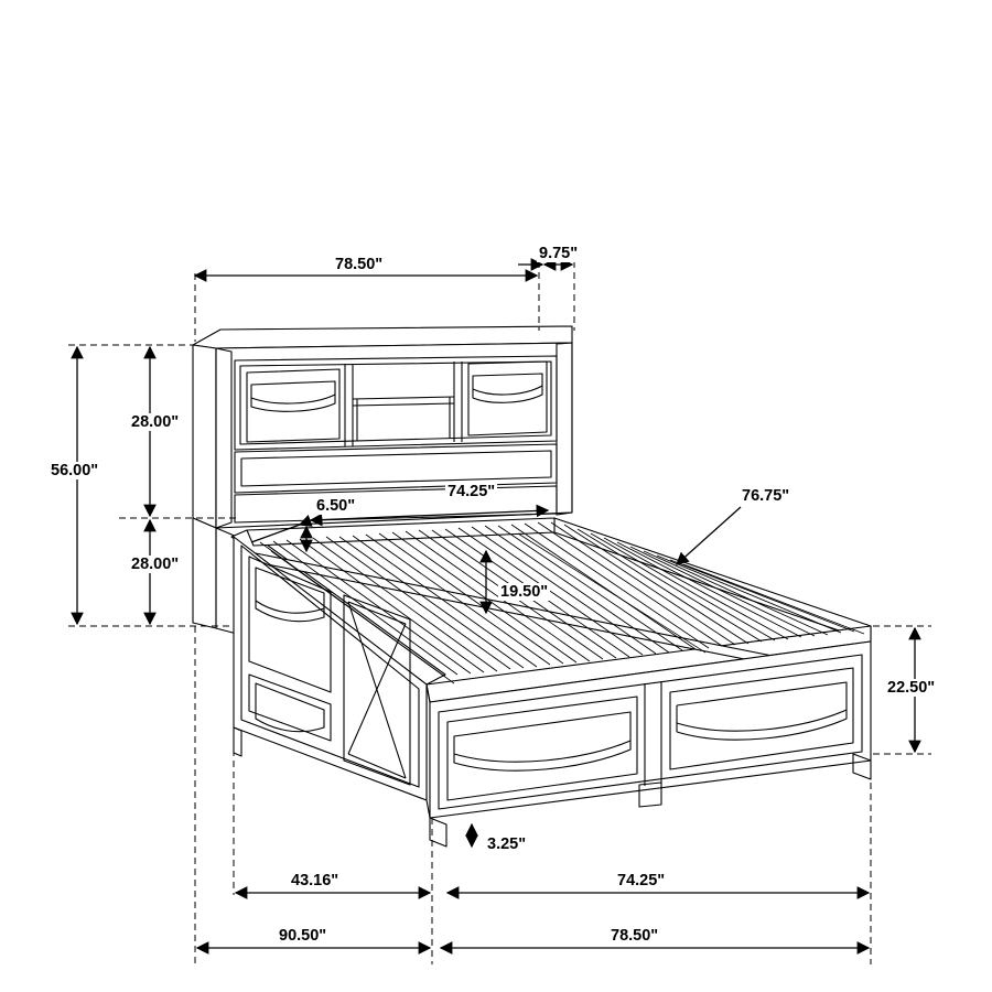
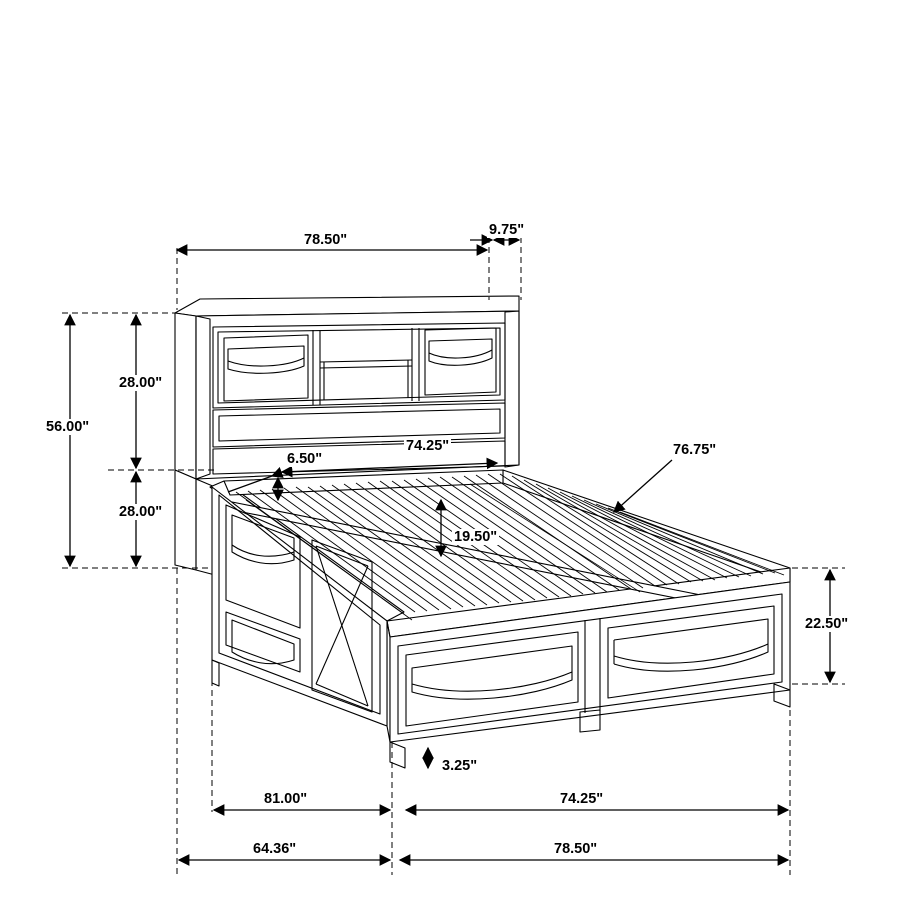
  78.50"
  9.75"
  28.00"
  28.00"
  56.00"
  74.25"
  6.50"
  19.50"
  76.75"
  22.50"
  3.25"
- 43.16"
+ 81.00"
  74.25"
- 90.50"
+ 64.36"
  78.50"
